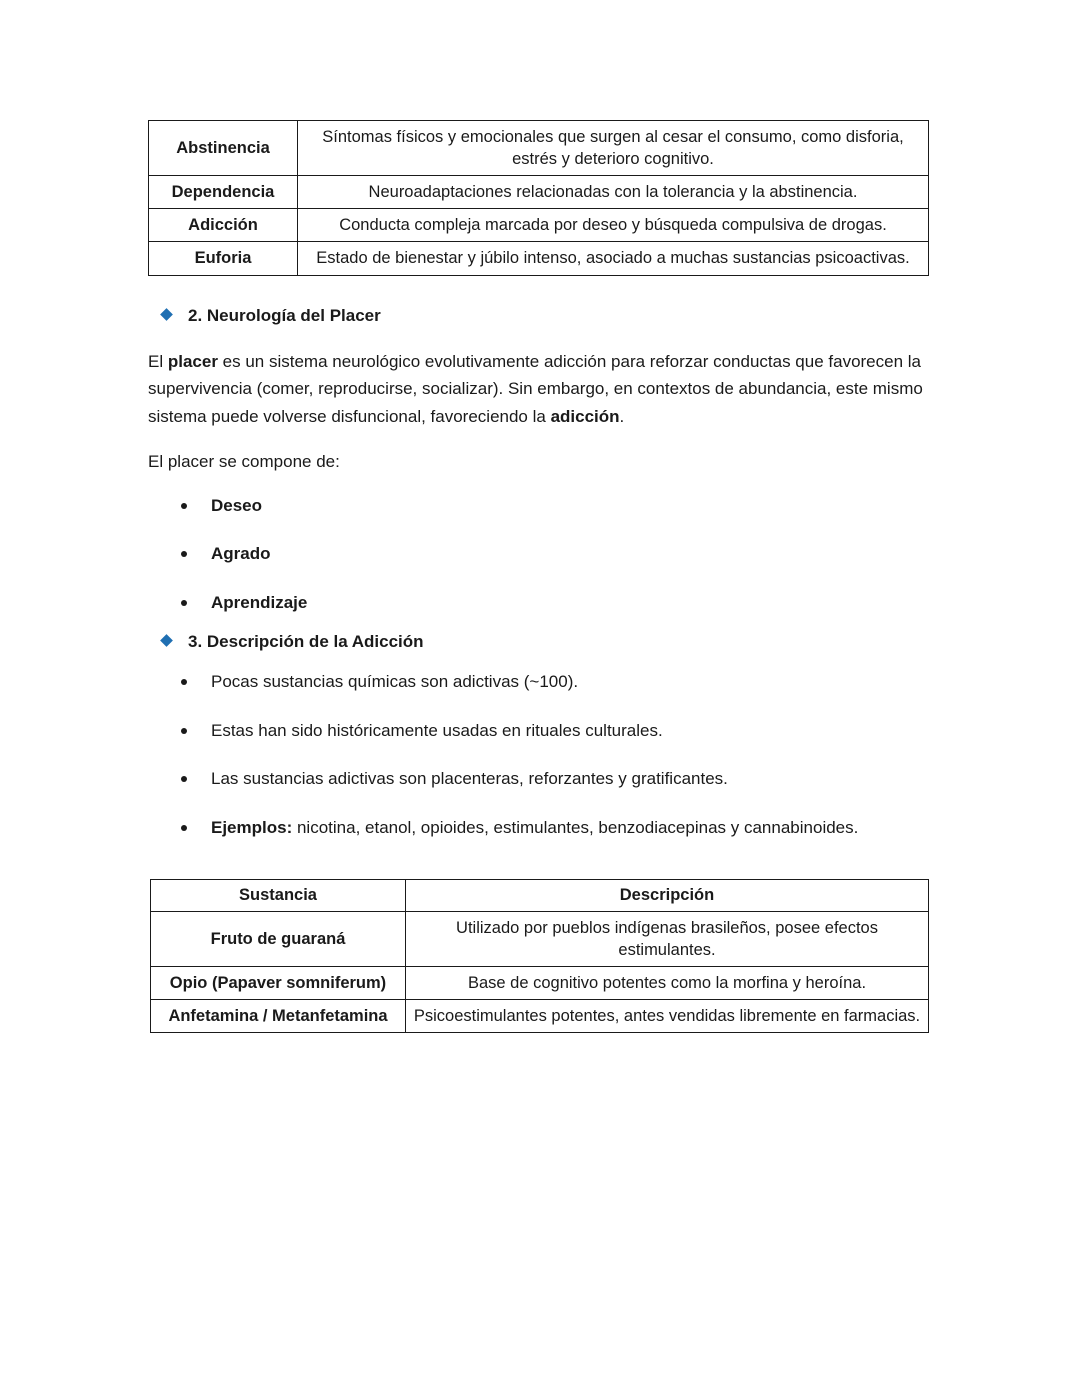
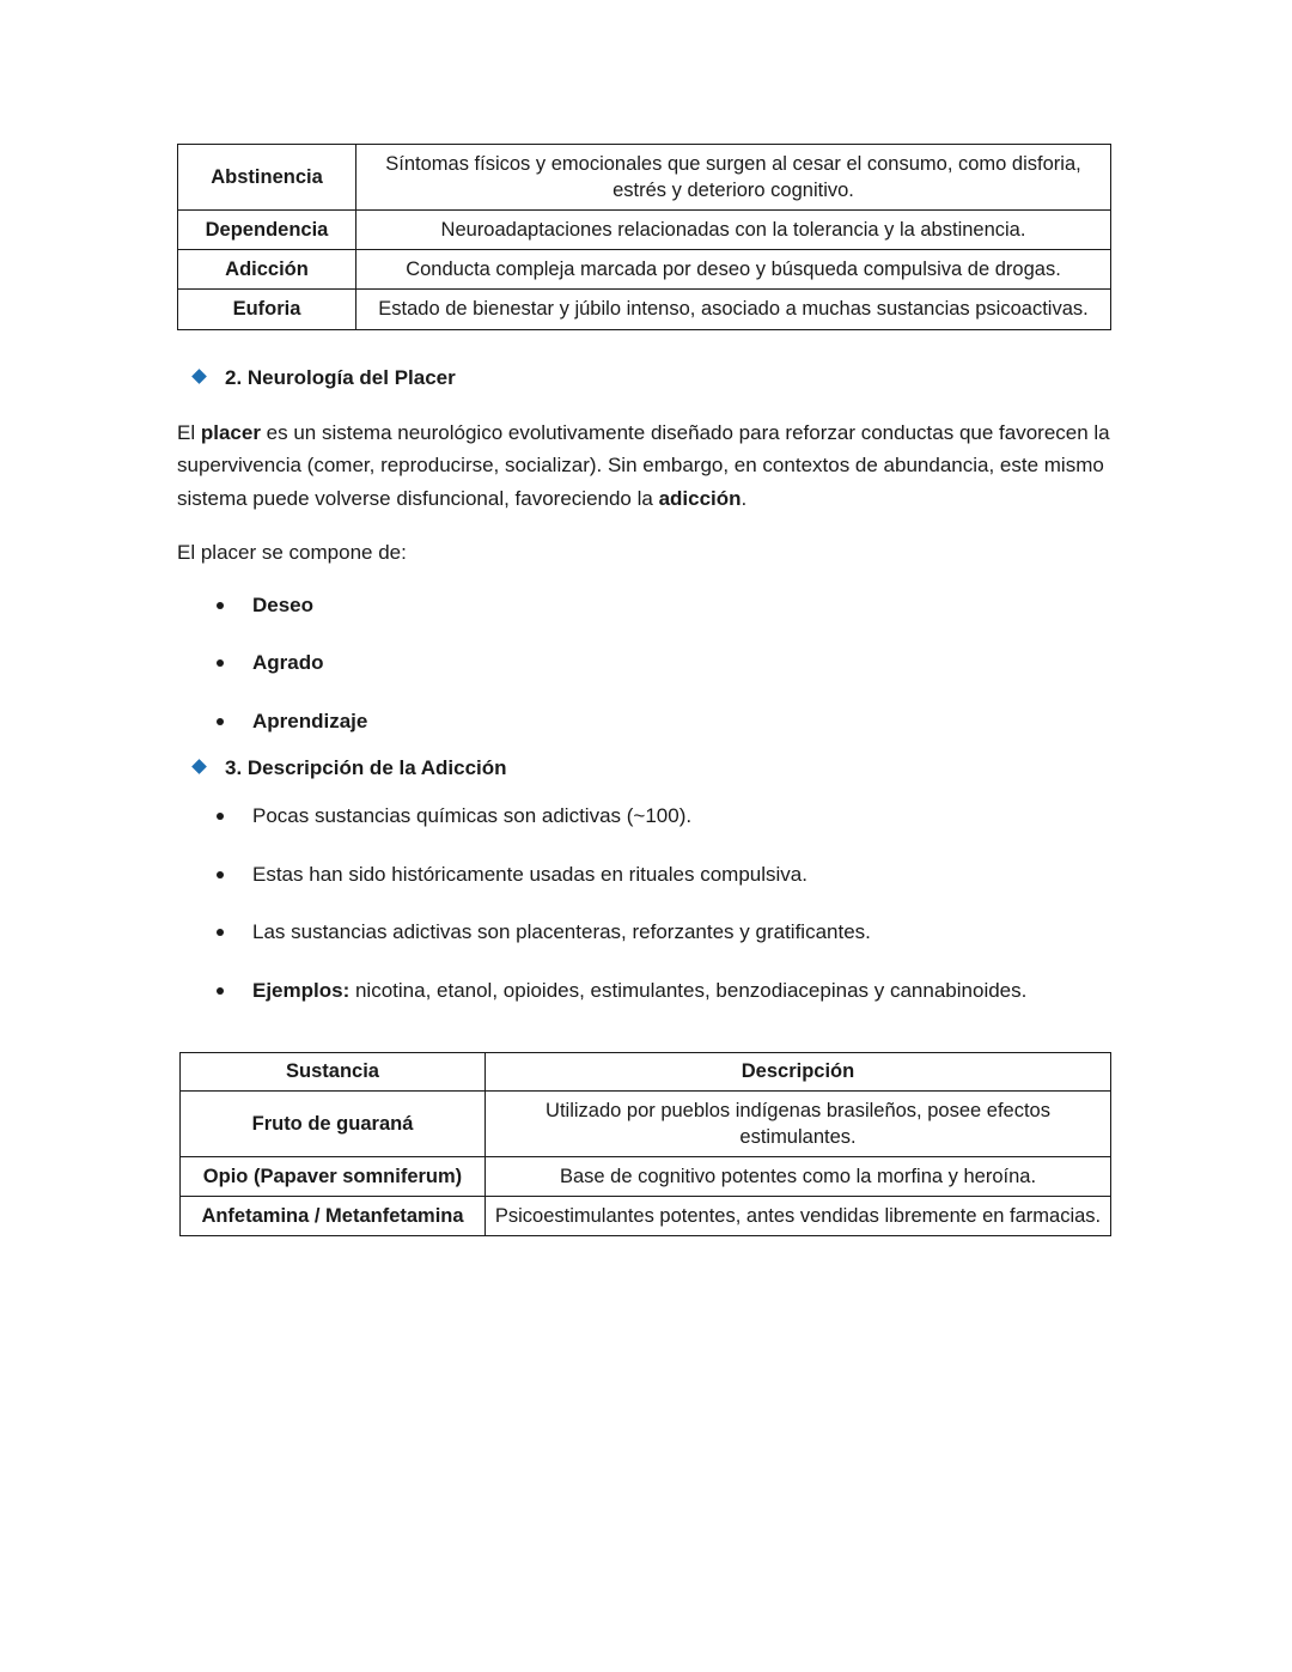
  Abstinencia	Síntomas físicos y emocionales que surgen al cesar el consumo, como disforia, estrés y deterioro cognitivo.
  Dependencia	Neuroadaptaciones relacionadas con la tolerancia y la abstinencia.
  Adicción	Conducta compleja marcada por deseo y búsqueda compulsiva de drogas.
  Euforia	Estado de bienestar y júbilo intenso, asociado a muchas sustancias psicoactivas.
  2. Neurología del Placer
- El placer es un sistema neurológico evolutivamente adicción para reforzar conductas que favorecen la supervivencia (comer, reproducirse, socializar). Sin embargo, en contextos de abundancia, este mismo sistema puede volverse disfuncional, favoreciendo la adicción.
+ El placer es un sistema neurológico evolutivamente diseñado para reforzar conductas que favorecen la supervivencia (comer, reproducirse, socializar). Sin embargo, en contextos de abundancia, este mismo sistema puede volverse disfuncional, favoreciendo la adicción.
  El placer se compone de:
  Deseo
  Agrado
  Aprendizaje
  3. Descripción de la Adicción
  Pocas sustancias químicas son adictivas (~100).
- Estas han sido históricamente usadas en rituales culturales.
+ Estas han sido históricamente usadas en rituales compulsiva.
  Las sustancias adictivas son placenteras, reforzantes y gratificantes.
  Ejemplos: nicotina, etanol, opioides, estimulantes, benzodiacepinas y cannabinoides.
  Sustancia	Descripción
  Fruto de guaraná	Utilizado por pueblos indígenas brasileños, posee efectos estimulantes.
  Opio (Papaver somniferum)	Base de cognitivo potentes como la morfina y heroína.
  Anfetamina / Metanfetamina	Psicoestimulantes potentes, antes vendidas libremente en farmacias.
